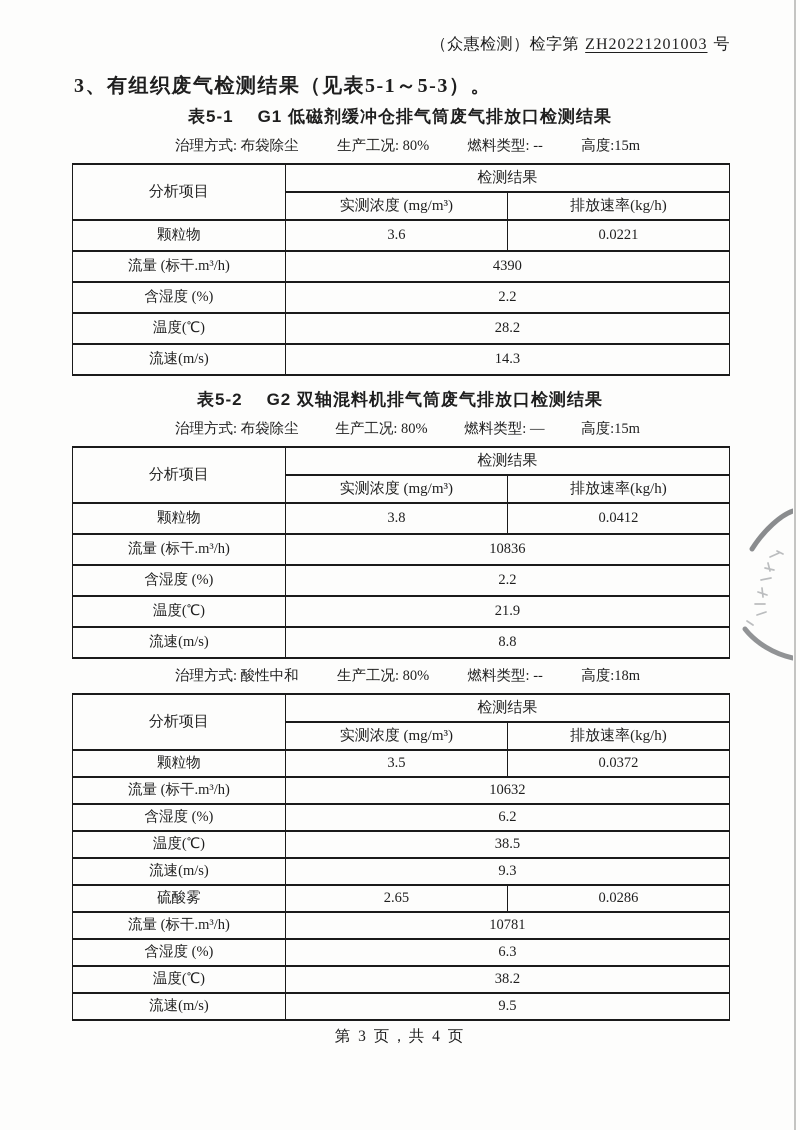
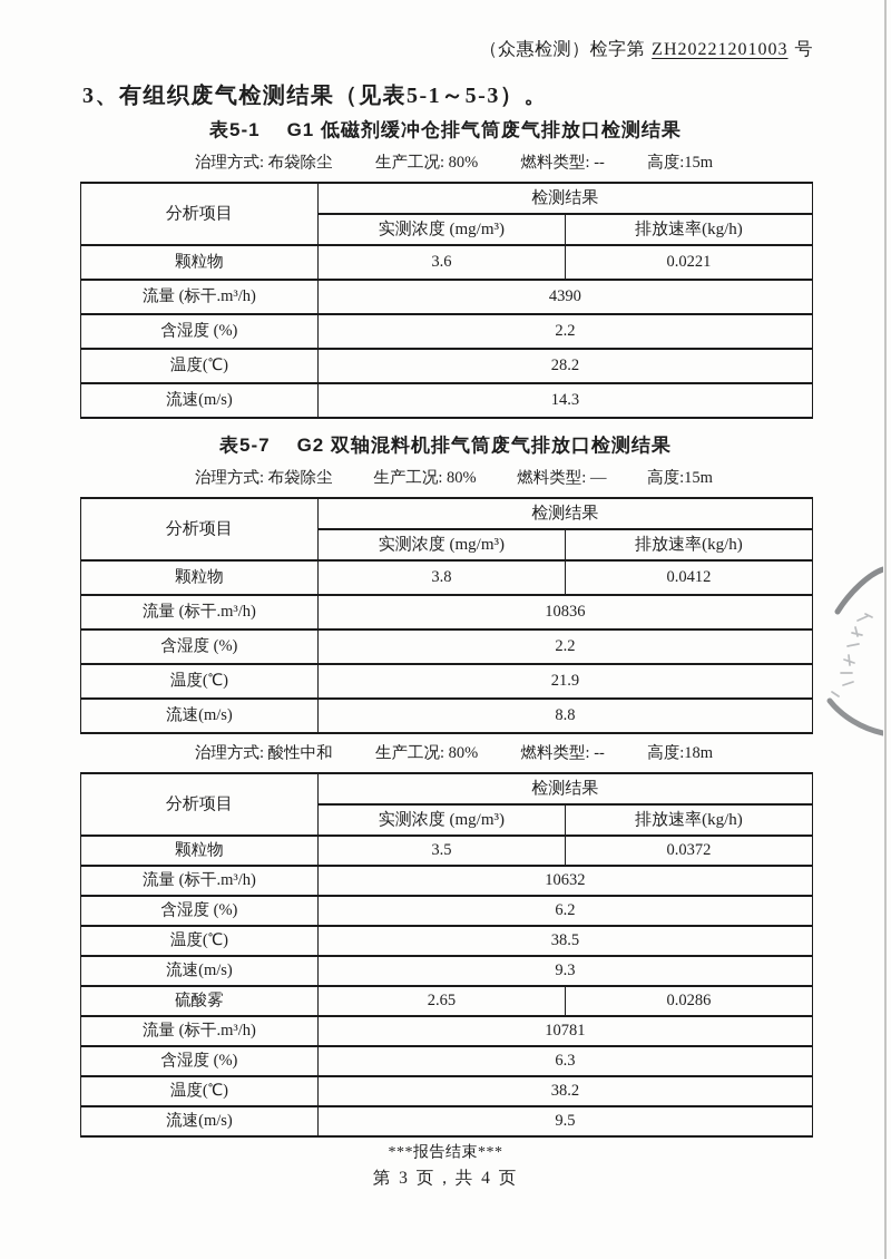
  （众惠检测）检字第 ZH20221201003 号
  3、有组织废气检测结果（见表5-1～5-3）。
  表5-1 G1 低磁剂缓冲仓排气筒废气排放口检测结果
  治理方式: 布袋除尘
  生产工况: 80%
  燃料类型: --
  高度:15m
  分析项目	检测结果
  实测浓度 (mg/m³)	排放速率(kg/h)
  颗粒物	3.6	0.0221
  流量 (标干.m³/h)	4390
  含湿度 (%)	2.2
  温度(℃)	28.2
  流速(m/s)	14.3
- 表5-2 G2 双轴混料机排气筒废气排放口检测结果
+ 表5-7 G2 双轴混料机排气筒废气排放口检测结果
  治理方式: 布袋除尘
  生产工况: 80%
  燃料类型: —
  高度:15m
  分析项目	检测结果
  实测浓度 (mg/m³)	排放速率(kg/h)
  颗粒物	3.8	0.0412
  流量 (标干.m³/h)	10836
  含湿度 (%)	2.2
  温度(℃)	21.9
  流速(m/s)	8.8
  治理方式: 酸性中和
  生产工况: 80%
  燃料类型: --
  高度:18m
  分析项目	检测结果
  实测浓度 (mg/m³)	排放速率(kg/h)
  颗粒物	3.5	0.0372
  流量 (标干.m³/h)	10632
  含湿度 (%)	6.2
  温度(℃)	38.5
  流速(m/s)	9.3
  硫酸雾	2.65	0.0286
  流量 (标干.m³/h)	10781
  含湿度 (%)	6.3
  温度(℃)	38.2
  流速(m/s)	9.5
+ ***报告结束***
  第 3 页，共 4 页
